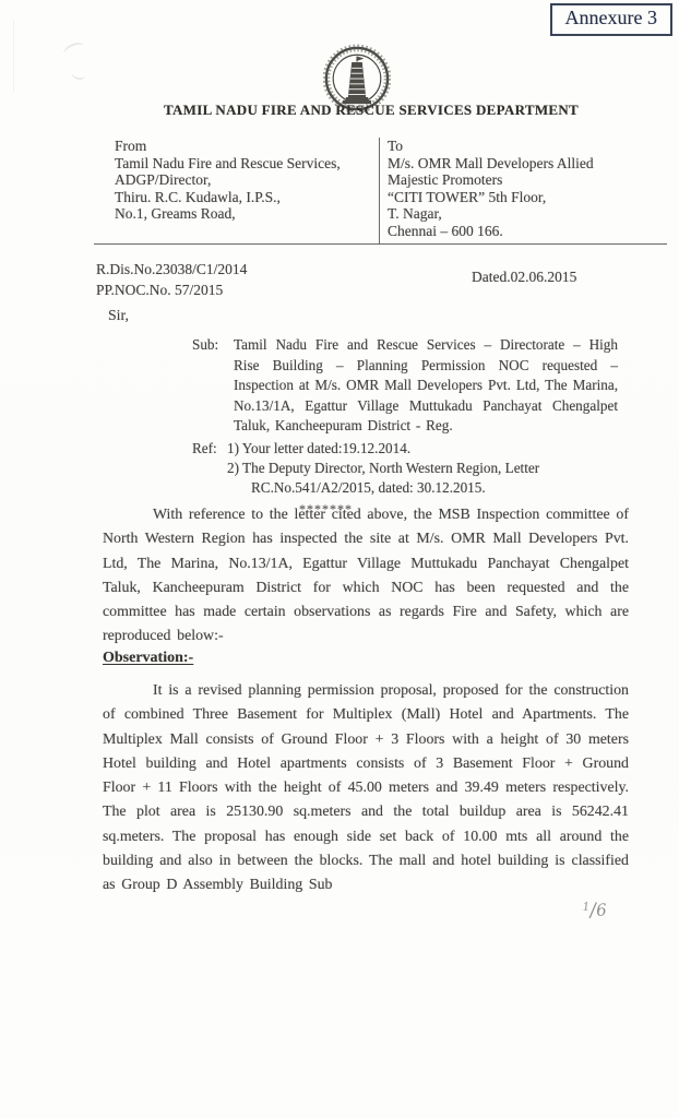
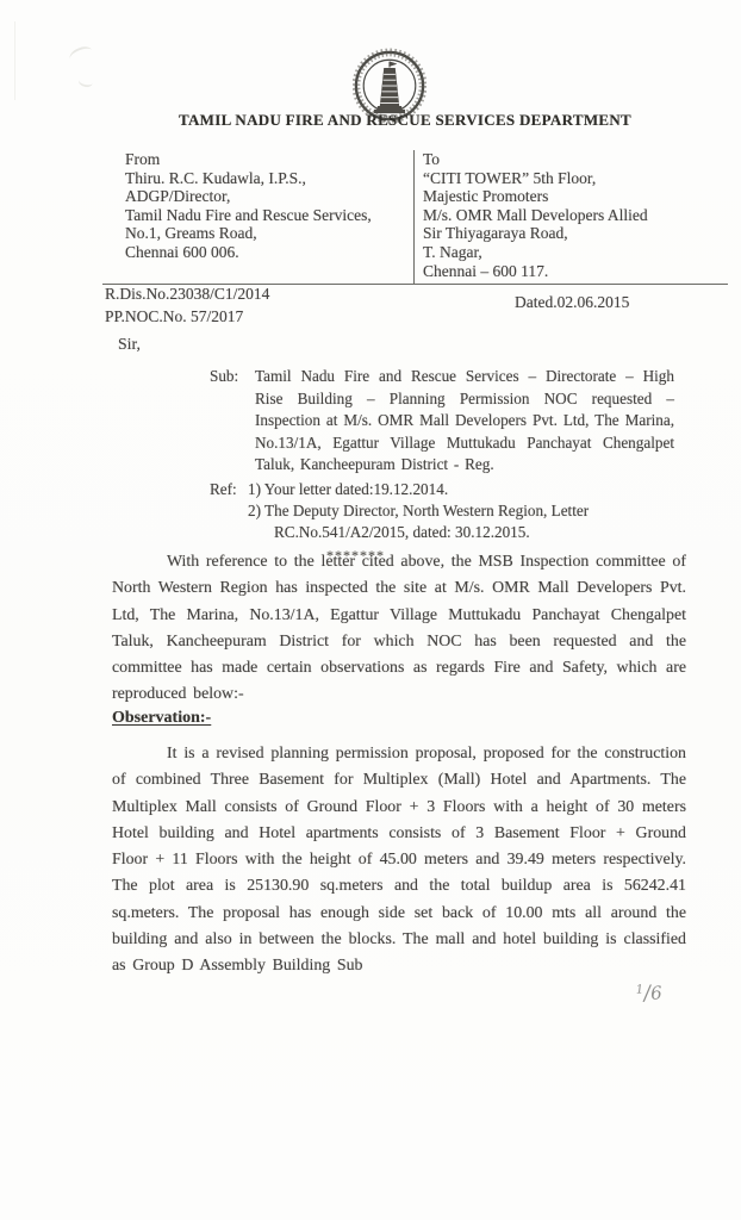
- Annexure 3
  TAMIL NADU FIRE AND RESCUE SERVICES DEPARTMENT
  From
- Tamil Nadu Fire and Rescue Services,
+ Thiru. R.C. Kudawla, I.P.S.,
  ADGP/Director,
- Thiru. R.C. Kudawla, I.P.S.,
+ Tamil Nadu Fire and Rescue Services,
  No.1, Greams Road,
+ Chennai 600 006.
  To
- M/s. OMR Mall Developers Allied
+ “CITI TOWER” 5th Floor,
  Majestic Promoters
- “CITI TOWER” 5th Floor,
+ M/s. OMR Mall Developers Allied
+ Sir Thiyagaraya Road,
  T. Nagar,
- Chennai – 600 166.
+ Chennai – 600 117.
  R.Dis.No.23038/C1/2014
- PP.NOC.No. 57/2015
+ PP.NOC.No. 57/2017
  Dated.02.06.2015
  Sir,
  Sub:
  Tamil Nadu Fire and Rescue Services – Directorate – High Rise Building – Planning Permission NOC requested – Inspection at M/s. OMR Mall Developers Pvt. Ltd, The Marina, No.13/1A, Egattur Village Muttukadu Panchayat Chengalpet Taluk, Kancheepuram District - Reg.
  Ref:
  1) Your letter dated:19.12.2014.
  2) The Deputy Director, North Western Region, Letter RC.No.541/A2/2015, dated: 30.12.2015.
  *******
  With reference to the letter cited above, the MSB Inspection committee of North Western Region has inspected the site at M/s. OMR Mall Developers Pvt. Ltd, The Marina, No.13/1A, Egattur Village Muttukadu Panchayat Chengalpet Taluk, Kancheepuram District for which NOC has been requested and the committee has made certain observations as regards Fire and Safety, which are reproduced below:-
  Observation:-
  It is a revised planning permission proposal, proposed for the construction of combined Three Basement for Multiplex (Mall) Hotel and Apartments. The Multiplex Mall consists of Ground Floor + 3 Floors with a height of 30 meters Hotel building and Hotel apartments consists of 3 Basement Floor + Ground Floor + 11 Floors with the height of 45.00 meters and 39.49 meters respectively. The plot area is 25130.90 sq.meters and the total buildup area is 56242.41 sq.meters. The proposal has enough side set back of 10.00 mts all around the building and also in between the blocks. The mall and hotel building is classified as Group D Assembly Building Sub
